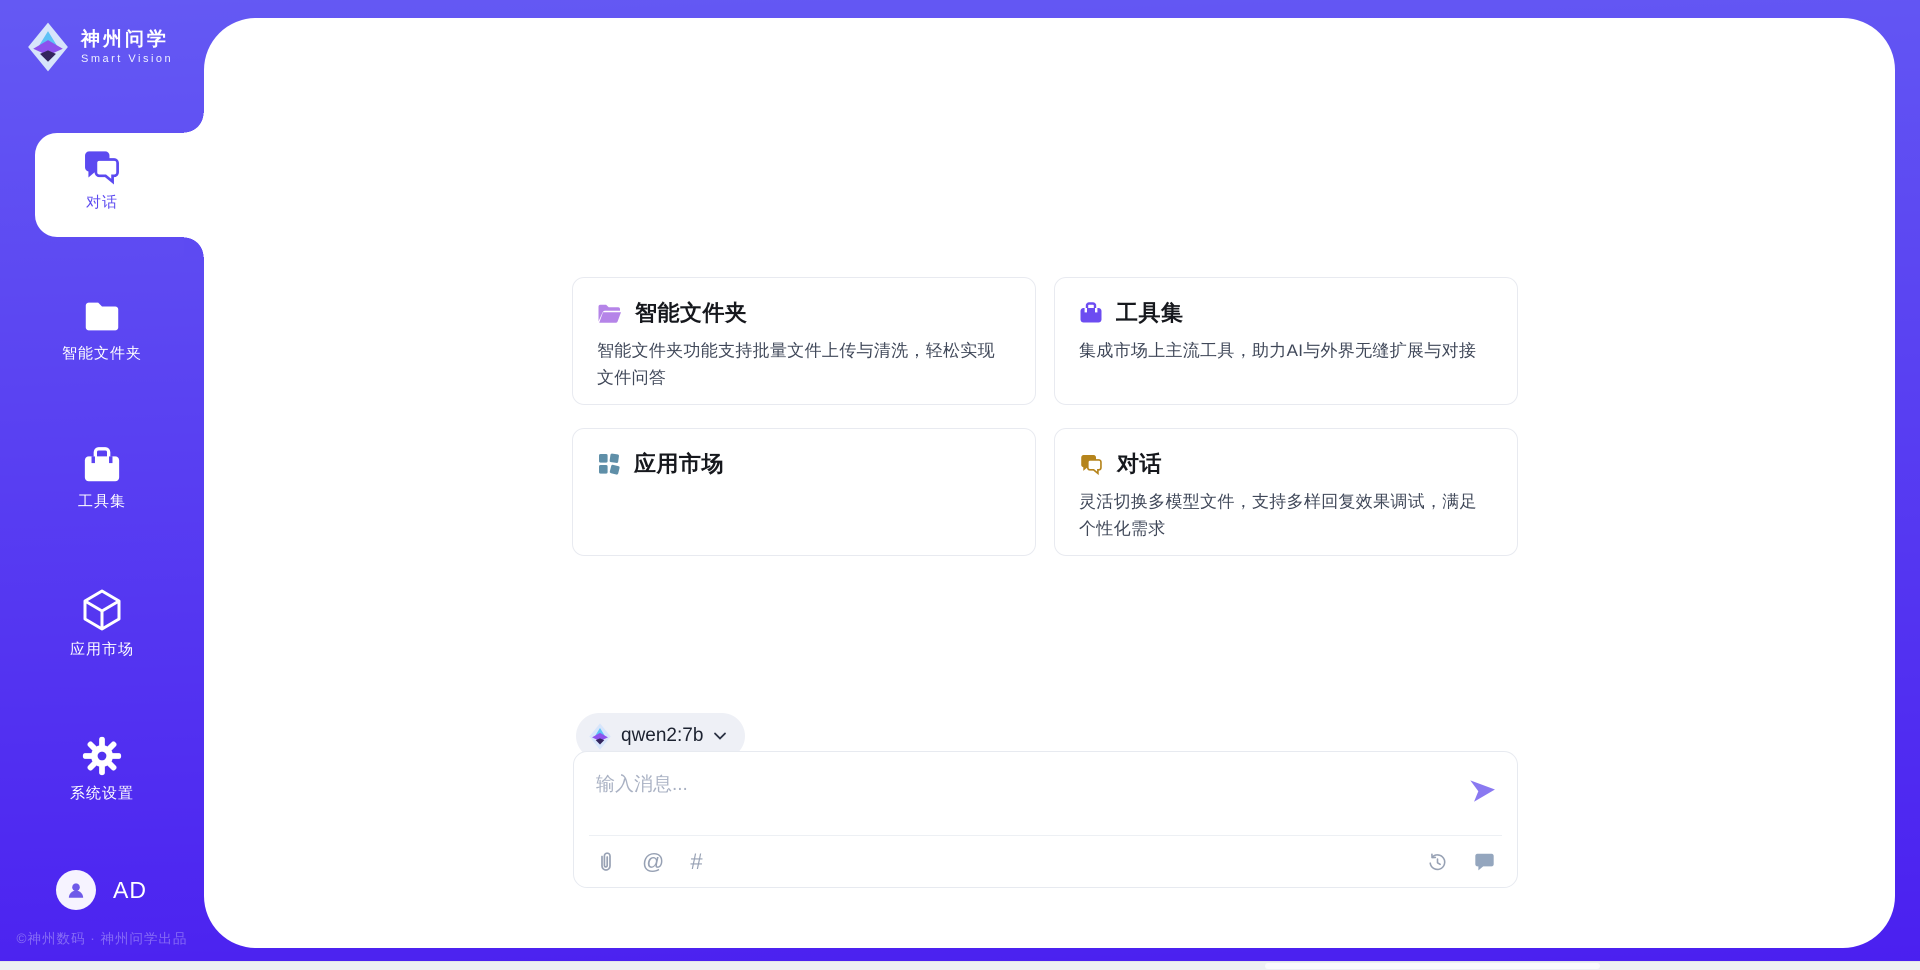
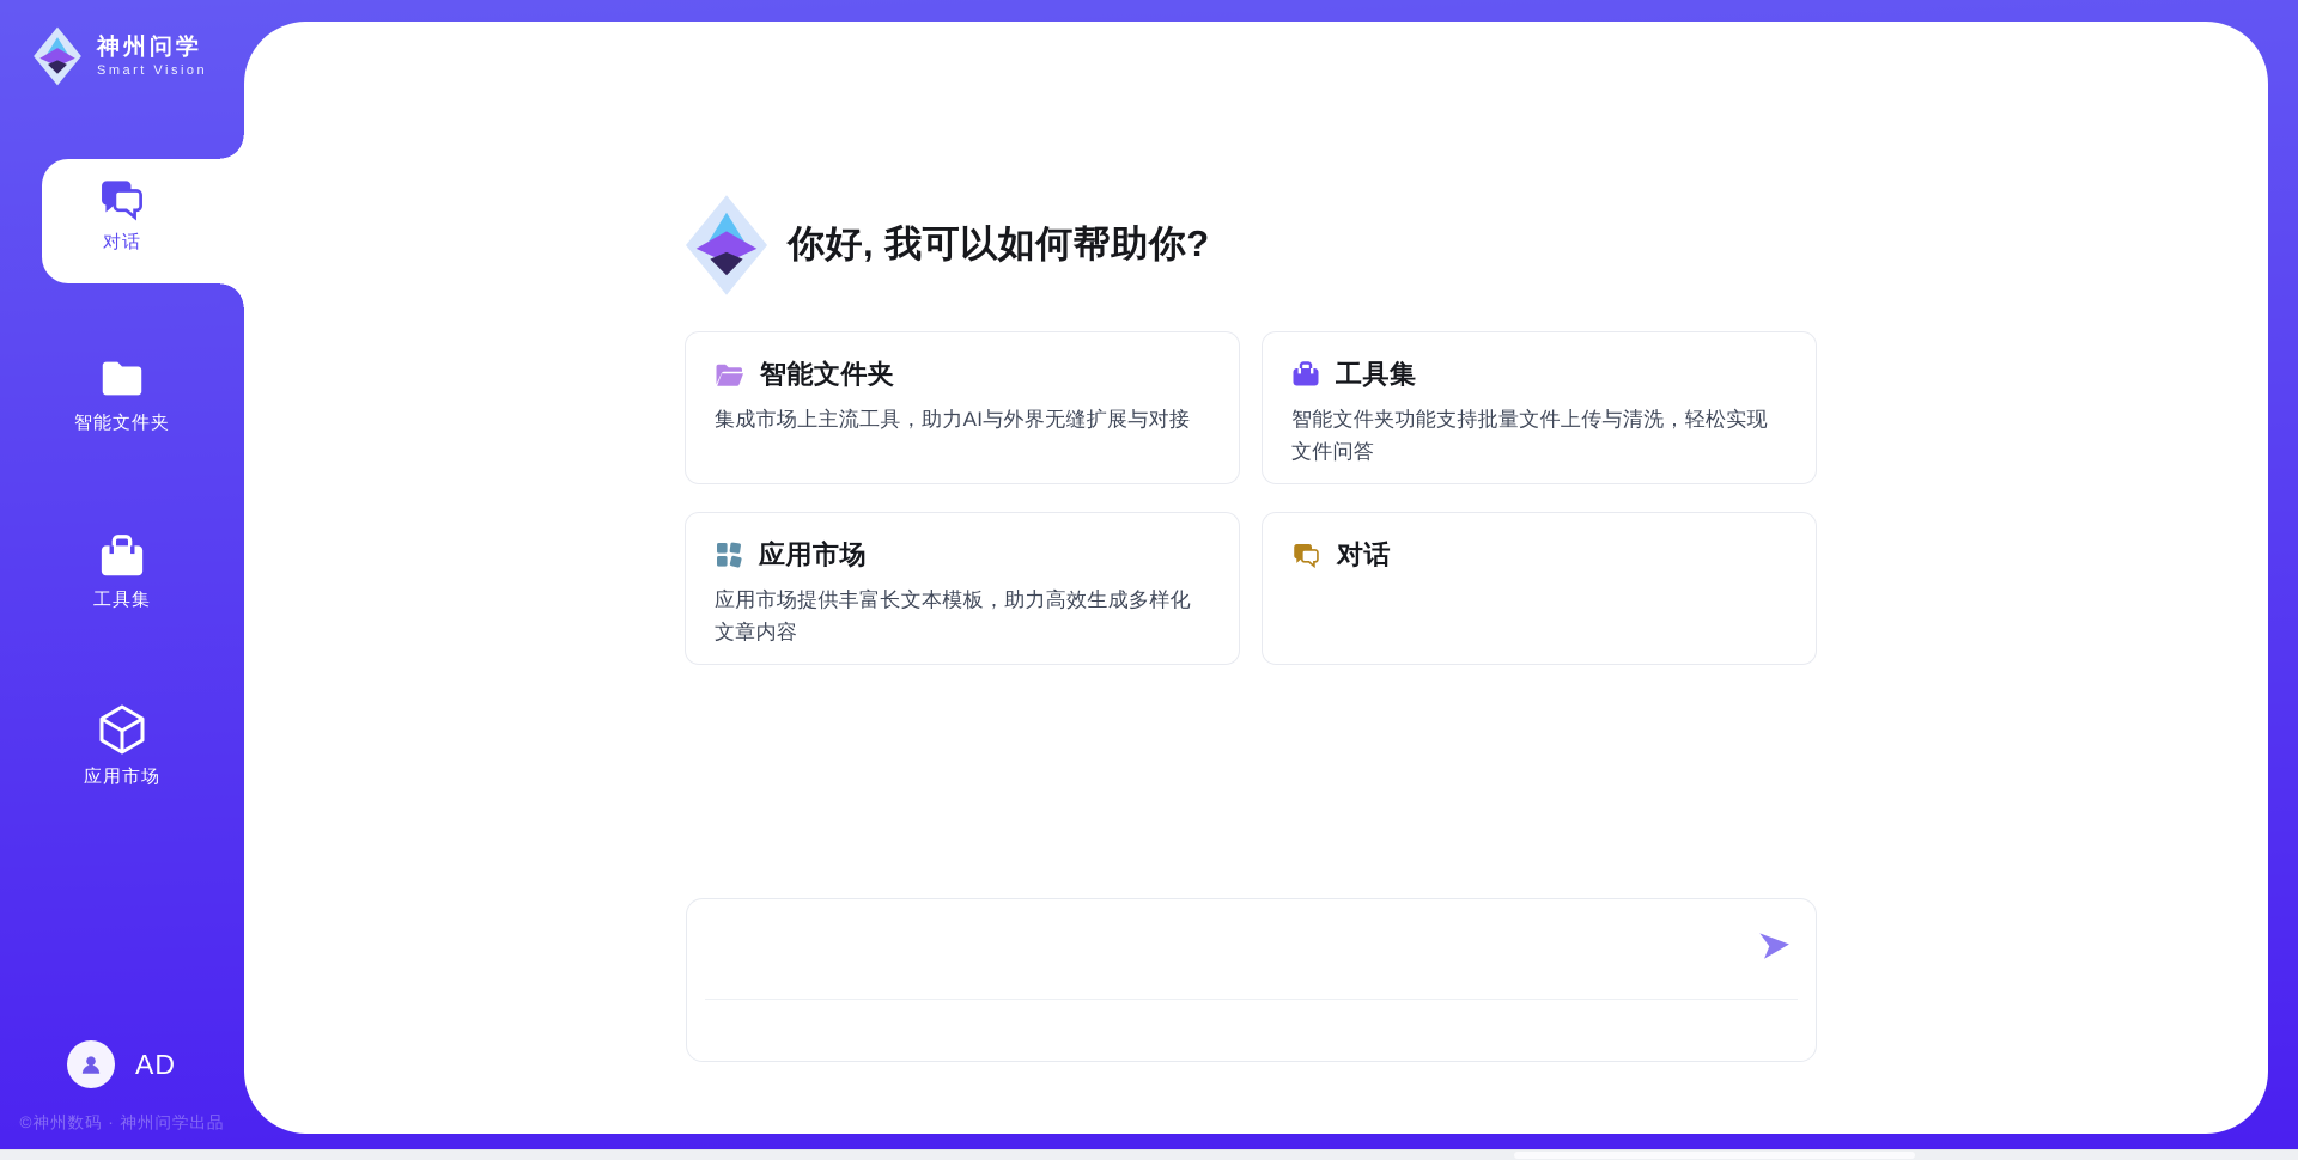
  神州问学
  Smart Vision
  对话
  智能文件夹
  工具集
  应用市场
- 系统设置
  AD
  ©神州数码 · 神州问学出品
+ 你好, 我可以如何帮助你?
  智能文件夹
- 智能文件夹功能支持批量文件上传与清洗，轻松实现文件问答
+ 集成市场上主流工具，助力AI与外界无缝扩展与对接
  工具集
- 集成市场上主流工具，助力AI与外界无缝扩展与对接
+ 智能文件夹功能支持批量文件上传与清洗，轻松实现文件问答
  应用市场
+ 应用市场提供丰富长文本模板，助力高效生成多样化文章内容
  对话
- 灵活切换多模型文件，支持多样回复效果调试，满足个性化需求
- qwen2:7b
- 输入消息...
- @
- #
